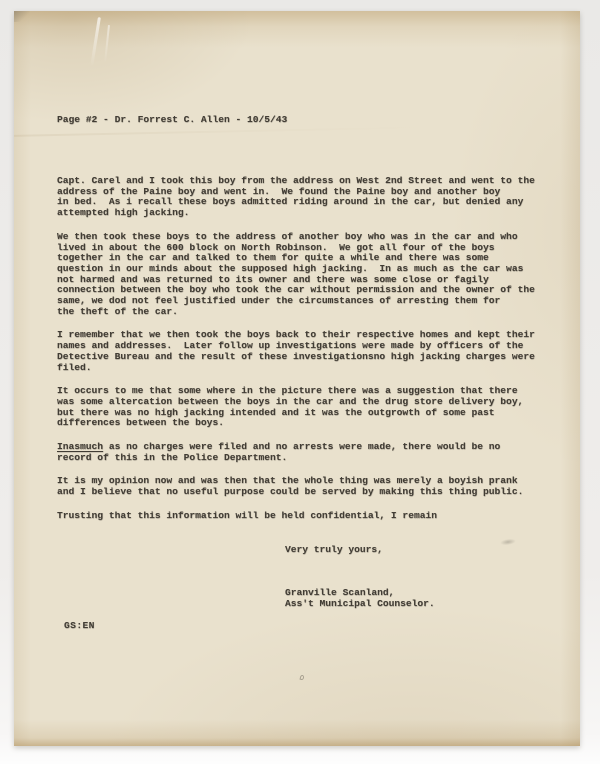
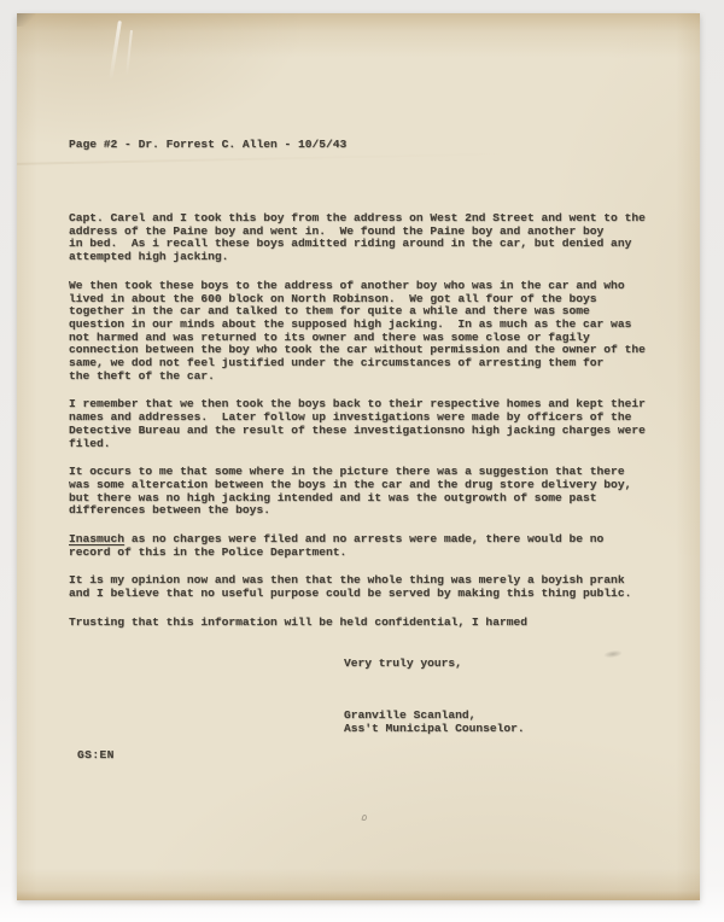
  Page #2 - Dr. Forrest C. Allen - 10/5/43
  Capt. Carel and I took this boy from the address on West 2nd Street and went to the
  address of the Paine boy and went in. We found the Paine boy and another boy
  in bed. As i recall these boys admitted riding around in the car, but denied any
  attempted high jacking.
  We then took these boys to the address of another boy who was in the car and who
  lived in about the 600 block on North Robinson. We got all four of the boys
  together in the car and talked to them for quite a while and there was some
  question in our minds about the supposed high jacking. In as much as the car was
  not harmed and was returned to its owner and there was some close or fagily
  connection between the boy who took the car without permission and the owner of the
  same, we dod not feel justified under the circumstances of arresting them for
  the theft of the car.
  I remember that we then took the boys back to their respective homes and kept their
  names and addresses. Later follow up investigations were made by officers of the
  Detective Bureau and the result of these investigationsno high jacking charges were
  filed.
  It occurs to me that some where in the picture there was a suggestion that there
  was some altercation between the boys in the car and the drug store delivery boy,
  but there was no high jacking intended and it was the outgrowth of some past
  differences between the boys.
  Inasmuch as no charges were filed and no arrests were made, there would be no
  record of this in the Police Department.
  It is my opinion now and was then that the whole thing was merely a boyish prank
  and I believe that no useful purpose could be served by making this thing public.
- Trusting that this information will be held confidential, I remain
+ Trusting that this information will be held confidential, I harmed
  Very truly yours,
  Granville Scanland,
  Ass't Municipal Counselor.
  GS:EN
